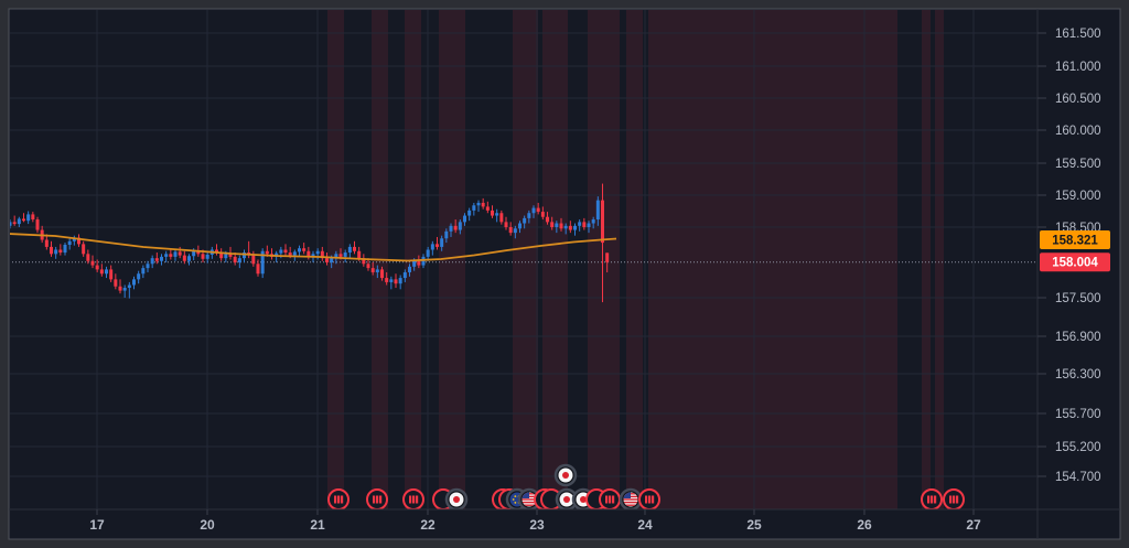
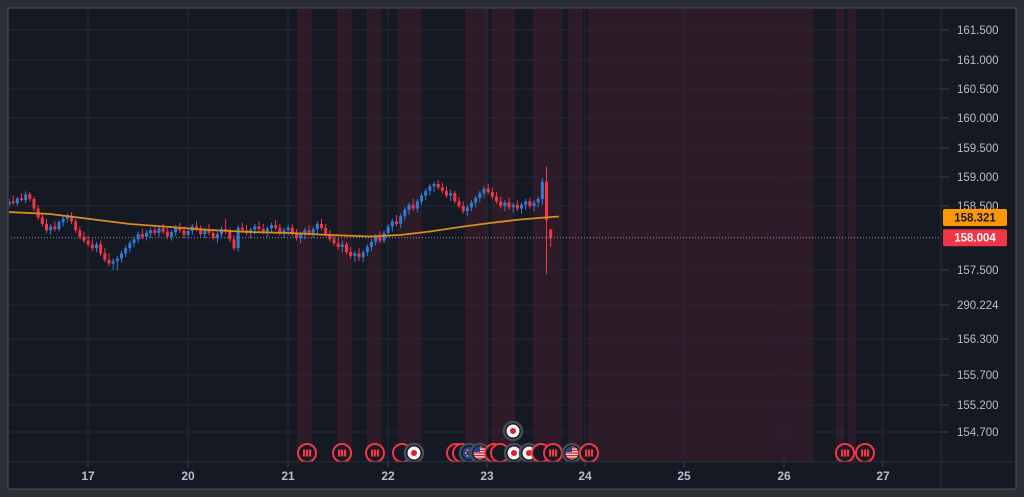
  161.500
  161.000
  160.500
  160.000
  159.500
  159.000
  158.500
  157.500
- 156.900
+ 290.224
  156.300
  155.700
  155.200
  154.700
  158.321
  158.004
  17
  20
  21
  22
  23
  24
  25
  26
  27
